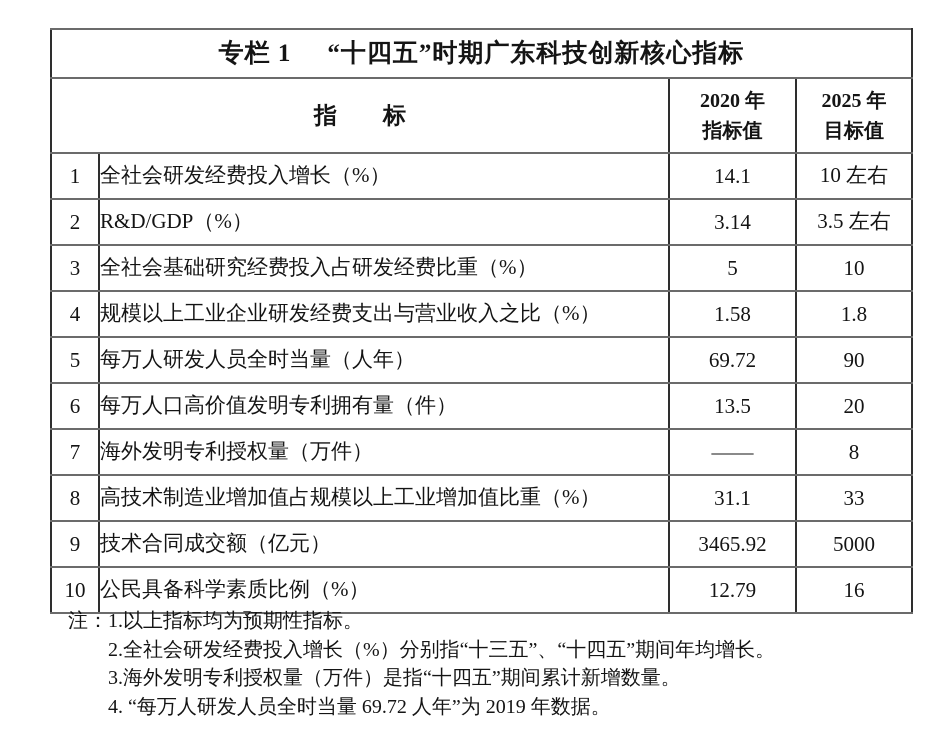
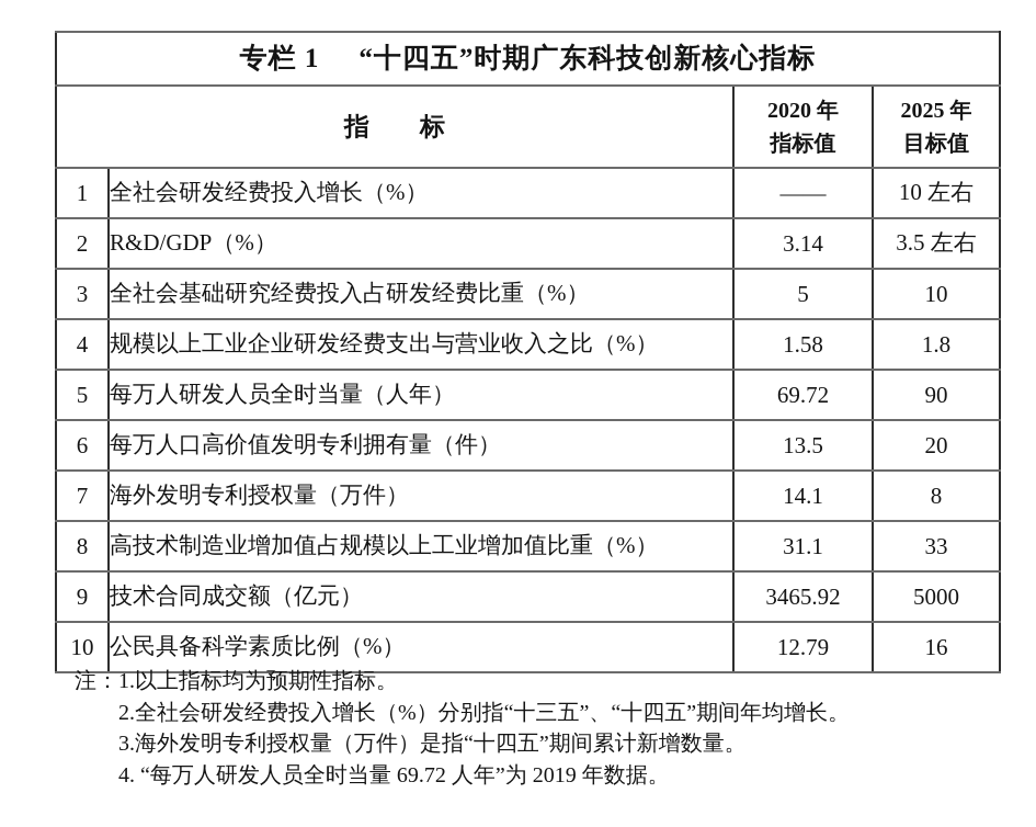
  专栏 1 “十四五”时期广东科技创新核心指标
  指 标	2020 年 指标值	2025 年 目标值
- 1	全社会研发经费投入增长（%）	14.1	10 左右
+ 1	全社会研发经费投入增长（%）	——	10 左右
  2	R&D/GDP（%）	3.14	3.5 左右
  3	全社会基础研究经费投入占研发经费比重（%）	5	10
  4	规模以上工业企业研发经费支出与营业收入之比（%）	1.58	1.8
  5	每万人研发人员全时当量（人年）	69.72	90
  6	每万人口高价值发明专利拥有量（件）	13.5	20
- 7	海外发明专利授权量（万件）	——	8
+ 7	海外发明专利授权量（万件）	14.1	8
  8	高技术制造业增加值占规模以上工业增加值比重（%）	31.1	33
  9	技术合同成交额（亿元）	3465.92	5000
  10	公民具备科学素质比例（%）	12.79	16
  注：1.以上指标均为预期性指标。
  2.全社会研发经费投入增长（%）分别指“十三五”、“十四五”期间年均增长。
  3.海外发明专利授权量（万件）是指“十四五”期间累计新增数量。
  4. “每万人研发人员全时当量 69.72 人年”为 2019 年数据。
